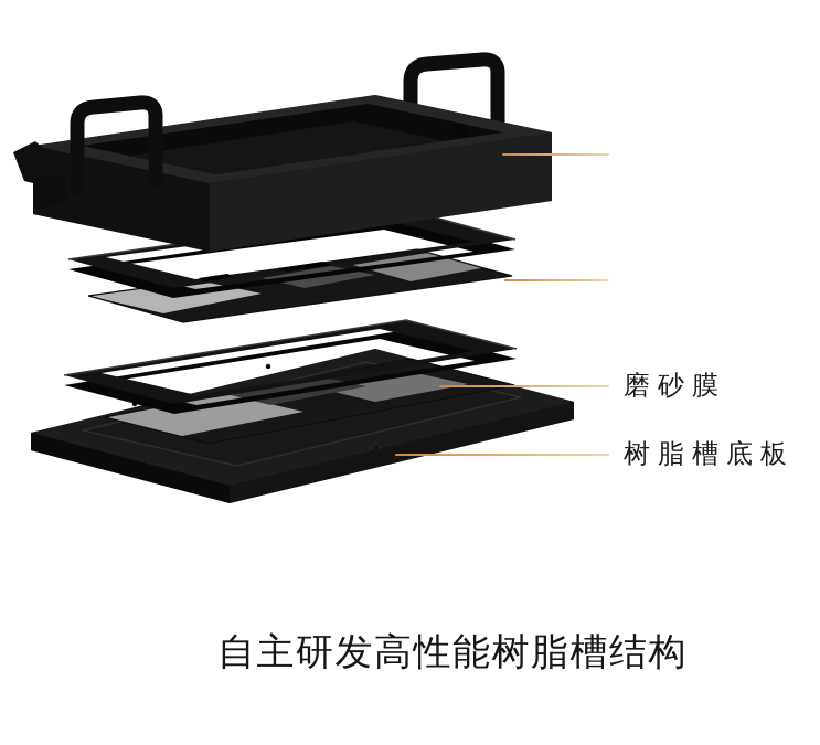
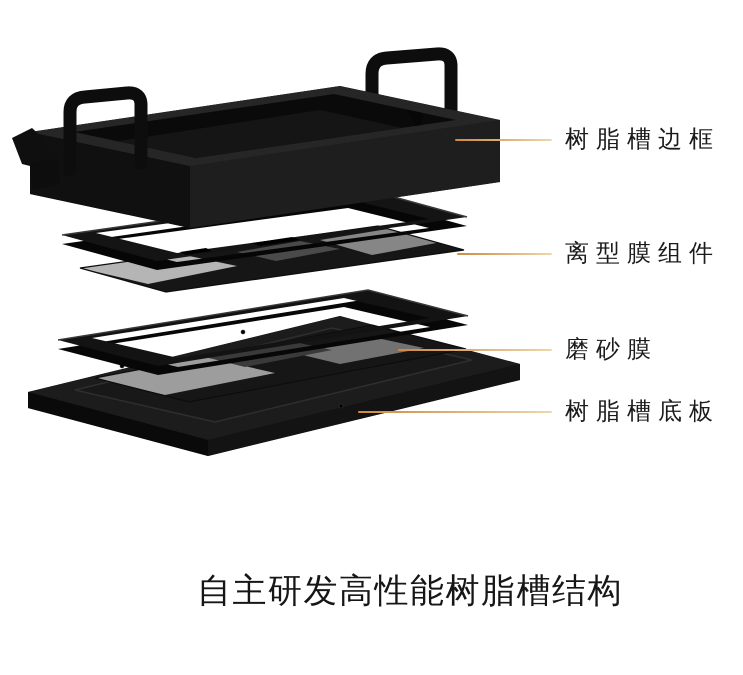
+ 树脂槽边框
+ 离型膜组件
  磨砂膜
  树脂槽底板
  自主研发高性能树脂槽结构
